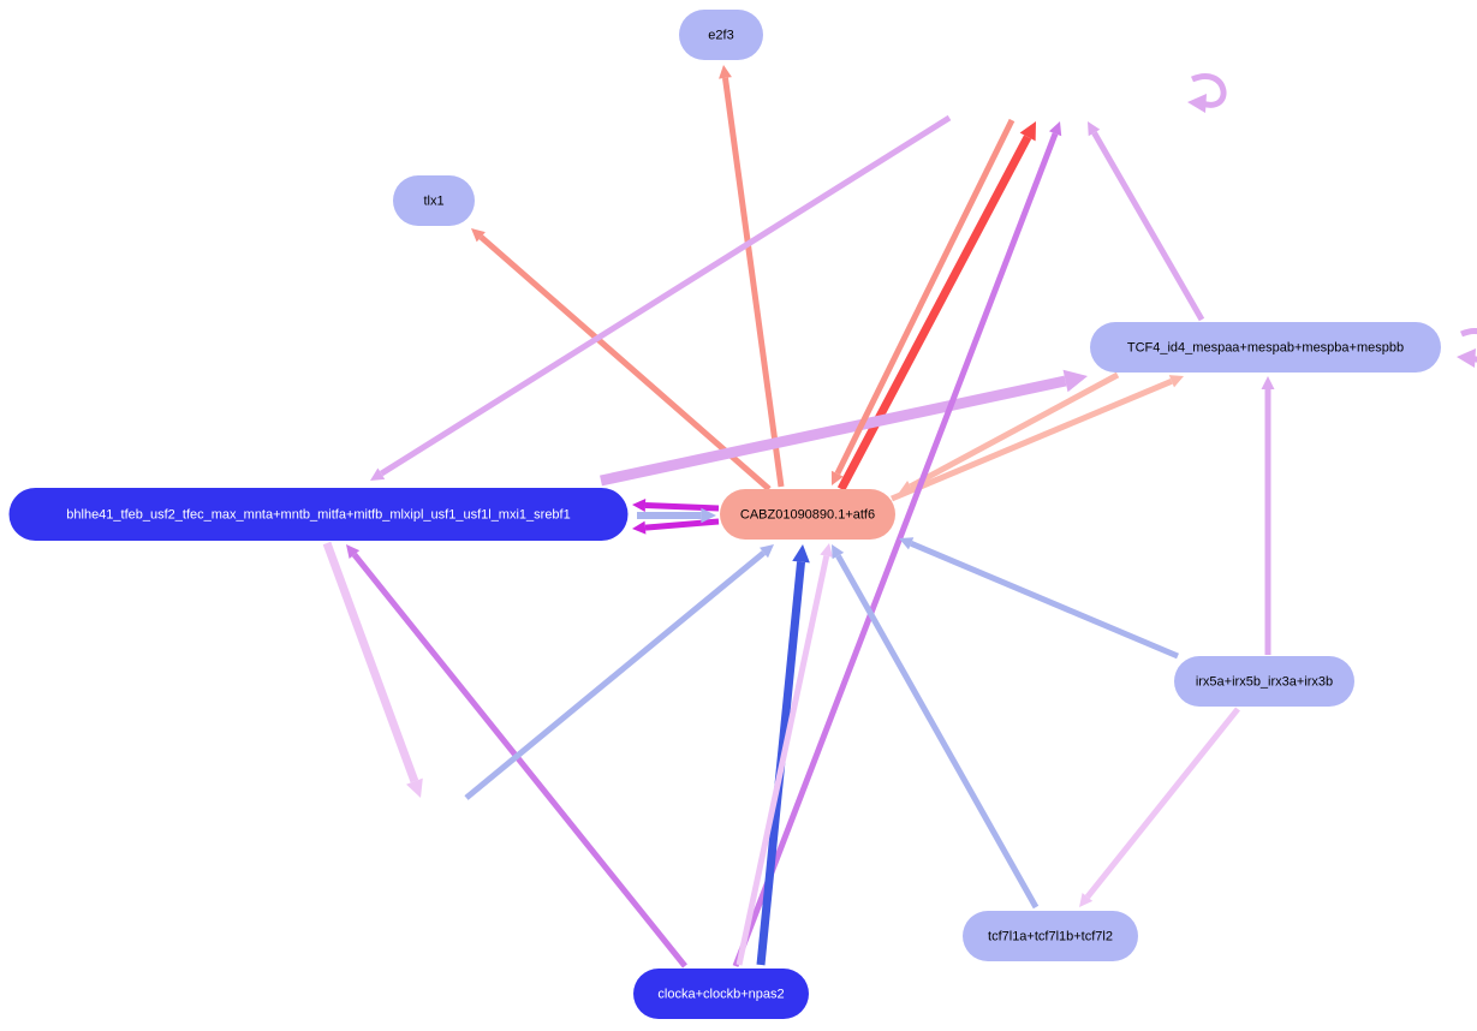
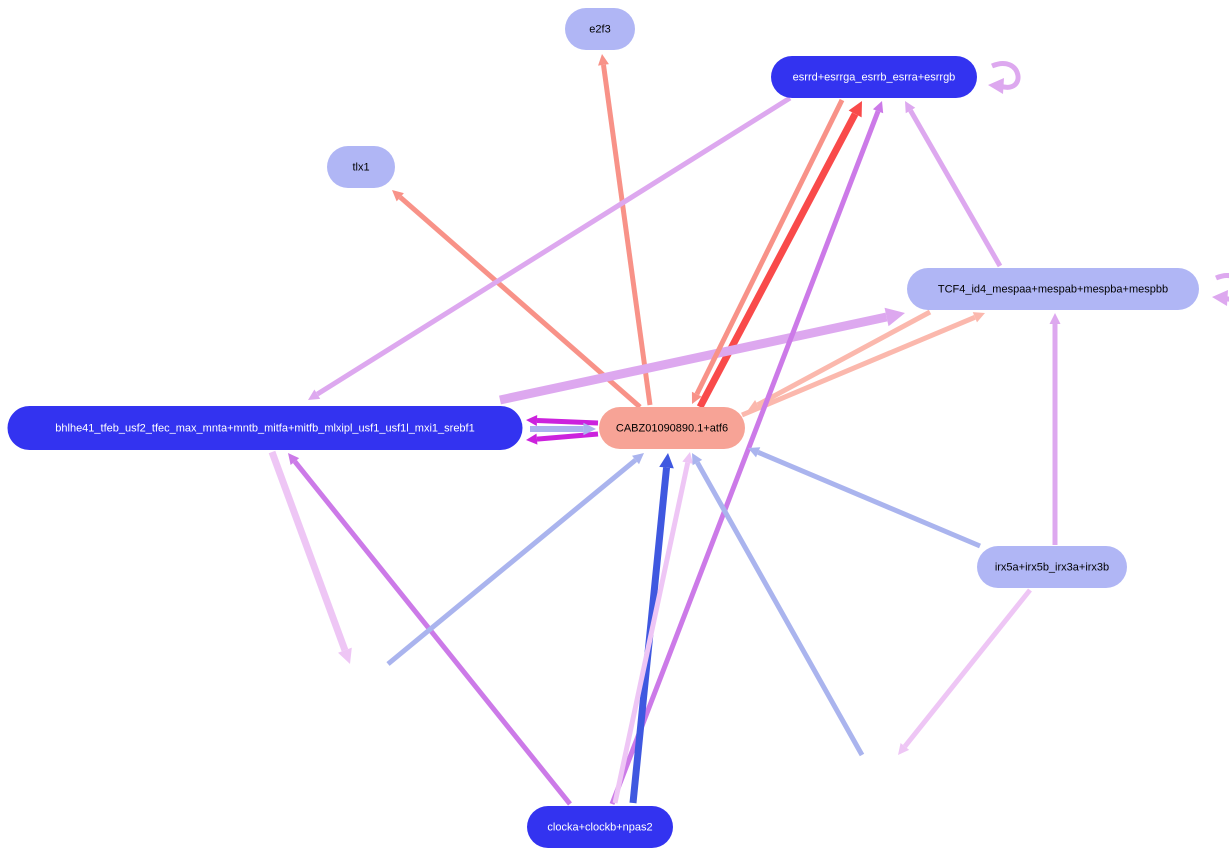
  e2f3
+ esrrd+esrrga_esrrb_esrra+esrrgb
  tlx1
  TCF4_id4_mespaa+mespab+mespba+mespbb
  bhlhe41_tfeb_usf2_tfec_max_mnta+mntb_mitfa+mitfb_mlxipl_usf1_usf1l_mxi1_srebf1
  CABZ01090890.1+atf6
  irx5a+irx5b_irx3a+irx3b
- tcf7l1a+tcf7l1b+tcf7l2
  clocka+clockb+npas2
